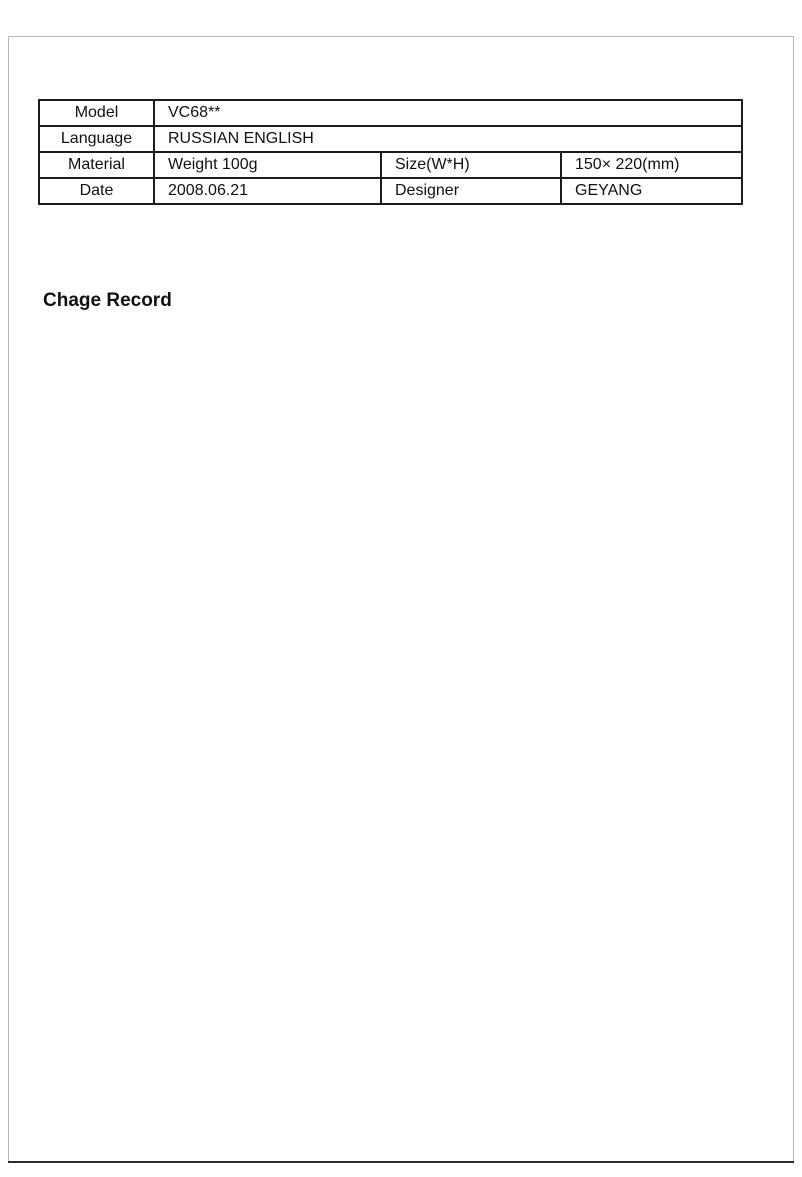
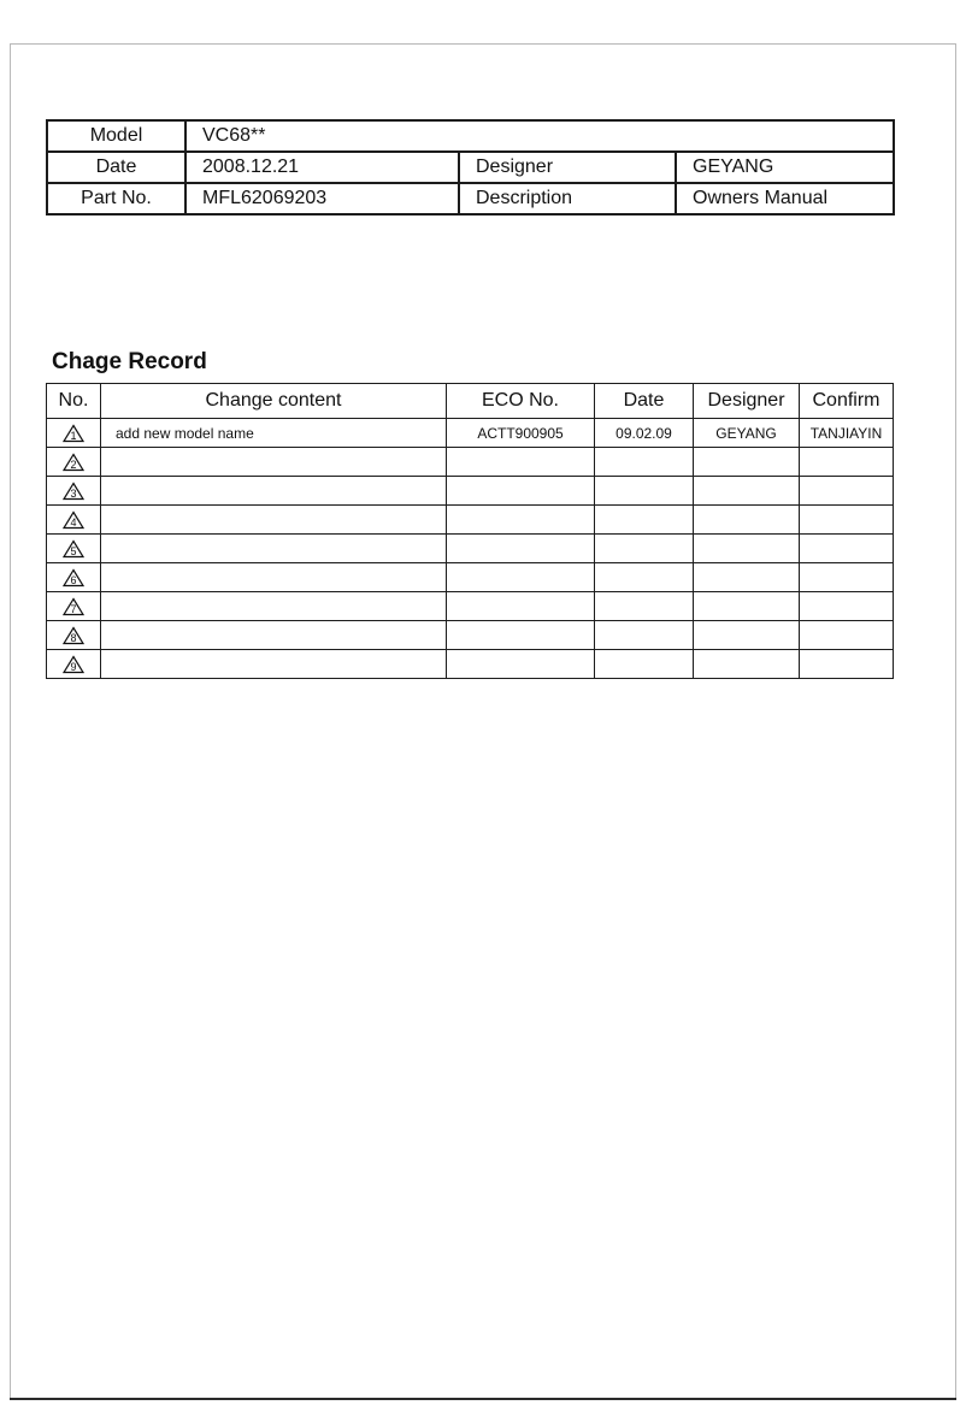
  Model	VC68**
- Language	RUSSIAN ENGLISH
- Material	Weight 100g	Size(W*H)	150× 220(mm)
- Date	2008.06.21	Designer	GEYANG
+ Date	2008.12.21	Designer	GEYANG
+ Part No.	MFL62069203	Description	Owners Manual
  Chage Record
+ No.	Change content	ECO No.	Date	Designer	Confirm
+ 1	add new model name	ACTT900905	09.02.09	GEYANG	TANJIAYIN
+ 2
+ 3
+ 4
+ 5
+ 6
+ 7
+ 8
+ 9
